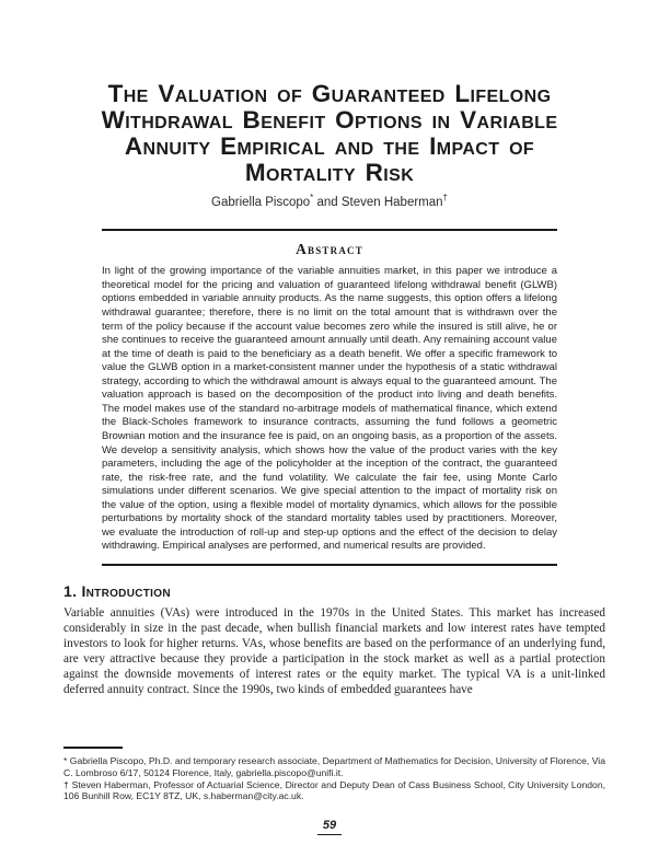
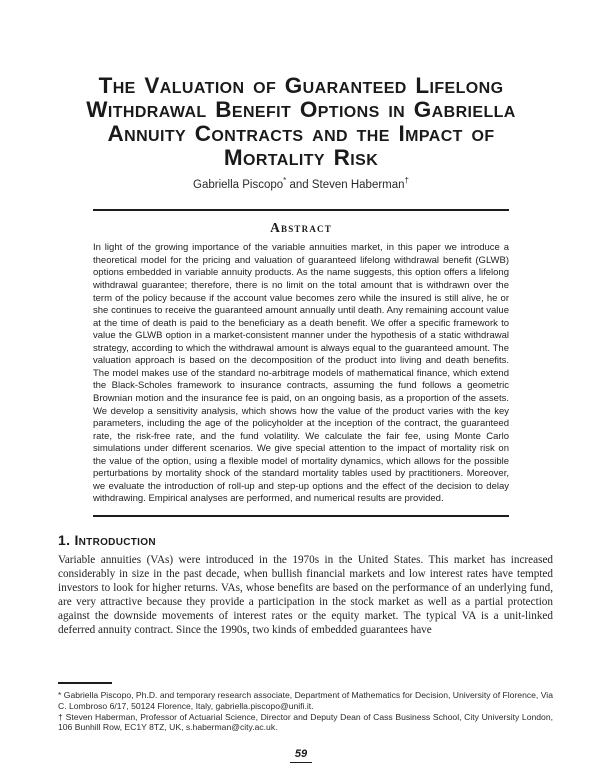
  The Valuation of Guaranteed Lifelong
- Withdrawal Benefit Options in Variable
+ Withdrawal Benefit Options in Gabriella
- Annuity Empirical and the Impact of
+ Annuity Contracts and the Impact of
  Mortality Risk
  Gabriella Piscopo* and Steven Haberman†
  Abstract
  In light of the growing importance of the variable annuities market, in this paper we introduce a theoretical model for the pricing and valuation of guaranteed lifelong withdrawal benefit (GLWB) options embedded in variable annuity products. As the name suggests, this option offers a lifelong withdrawal guarantee; therefore, there is no limit on the total amount that is withdrawn over the term of the policy because if the account value becomes zero while the insured is still alive, he or she continues to receive the guaranteed amount annually until death. Any remaining account value at the time of death is paid to the beneficiary as a death benefit. We offer a specific framework to value the GLWB option in a market-consistent manner under the hypothesis of a static withdrawal strategy, according to which the withdrawal amount is always equal to the guaranteed amount. The valuation approach is based on the decomposition of the product into living and death benefits. The model makes use of the standard no-arbitrage models of mathematical finance, which extend the Black-Scholes framework to insurance contracts, assuming the fund follows a geometric Brownian motion and the insurance fee is paid, on an ongoing basis, as a proportion of the assets. We develop a sensitivity analysis, which shows how the value of the product varies with the key parameters, including the age of the policyholder at the inception of the contract, the guaranteed rate, the risk-free rate, and the fund volatility. We calculate the fair fee, using Monte Carlo simulations under different scenarios. We give special attention to the impact of mortality risk on the value of the option, using a flexible model of mortality dynamics, which allows for the possible perturbations by mortality shock of the standard mortality tables used by practitioners. Moreover, we evaluate the introduction of roll-up and step-up options and the effect of the decision to delay withdrawing. Empirical analyses are performed, and numerical results are provided.
  1. Introduction
  Variable annuities (VAs) were introduced in the 1970s in the United States. This market has increased considerably in size in the past decade, when bullish financial markets and low interest rates have tempted investors to look for higher returns. VAs, whose benefits are based on the performance of an underlying fund, are very attractive because they provide a participation in the stock market as well as a partial protection against the downside movements of interest rates or the equity market. The typical VA is a unit-linked deferred annuity contract. Since the 1990s, two kinds of embedded guarantees have
  * Gabriella Piscopo, Ph.D. and temporary research associate, Department of Mathematics for Decision, University of Florence, Via C. Lombroso 6/17, 50124 Florence, Italy, gabriella.piscopo@unifi.it.
  † Steven Haberman, Professor of Actuarial Science, Director and Deputy Dean of Cass Business School, City University London, 106 Bunhill Row, EC1Y 8TZ, UK, s.haberman@city.ac.uk.
  59
